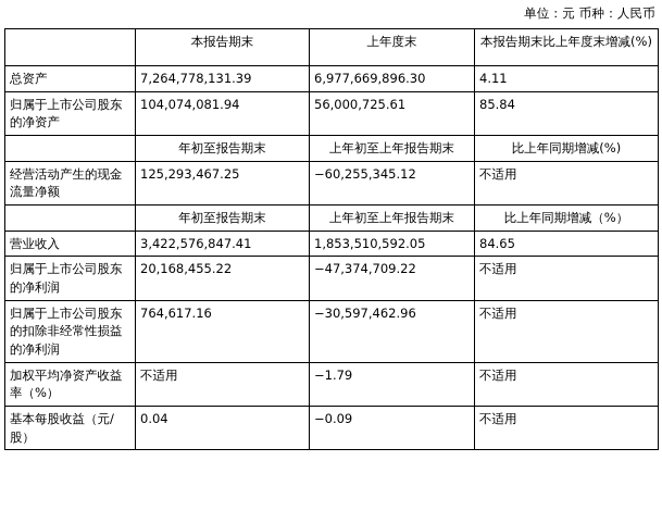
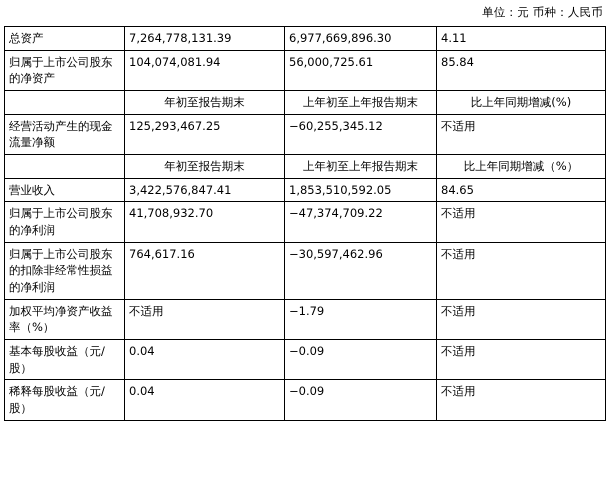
  单位：元 币种：人民币
- 	本报告期末	上年度末	本报告期末比上年度末增减(%)
  总资产	7,264,778,131.39	6,977,669,896.30	4.11
  归属于上市公司股东的净资产	104,074,081.94	56,000,725.61	85.84
  	年初至报告期末	上年初至上年报告期末	比上年同期增减(%)
  经营活动产生的现金流量净额	125,293,467.25	−60,255,345.12	不适用
  	年初至报告期末	上年初至上年报告期末	比上年同期增减（%）
  营业收入	3,422,576,847.41	1,853,510,592.05	84.65
- 归属于上市公司股东的净利润	20,168,455.22	−47,374,709.22	不适用
+ 归属于上市公司股东的净利润	41,708,932.70	−47,374,709.22	不适用
  归属于上市公司股东的扣除非经常性损益的净利润	764,617.16	−30,597,462.96	不适用
  加权平均净资产收益率（%）	不适用	−1.79	不适用
  基本每股收益（元/股）	0.04	−0.09	不适用
+ 稀释每股收益（元/股）	0.04	−0.09	不适用
